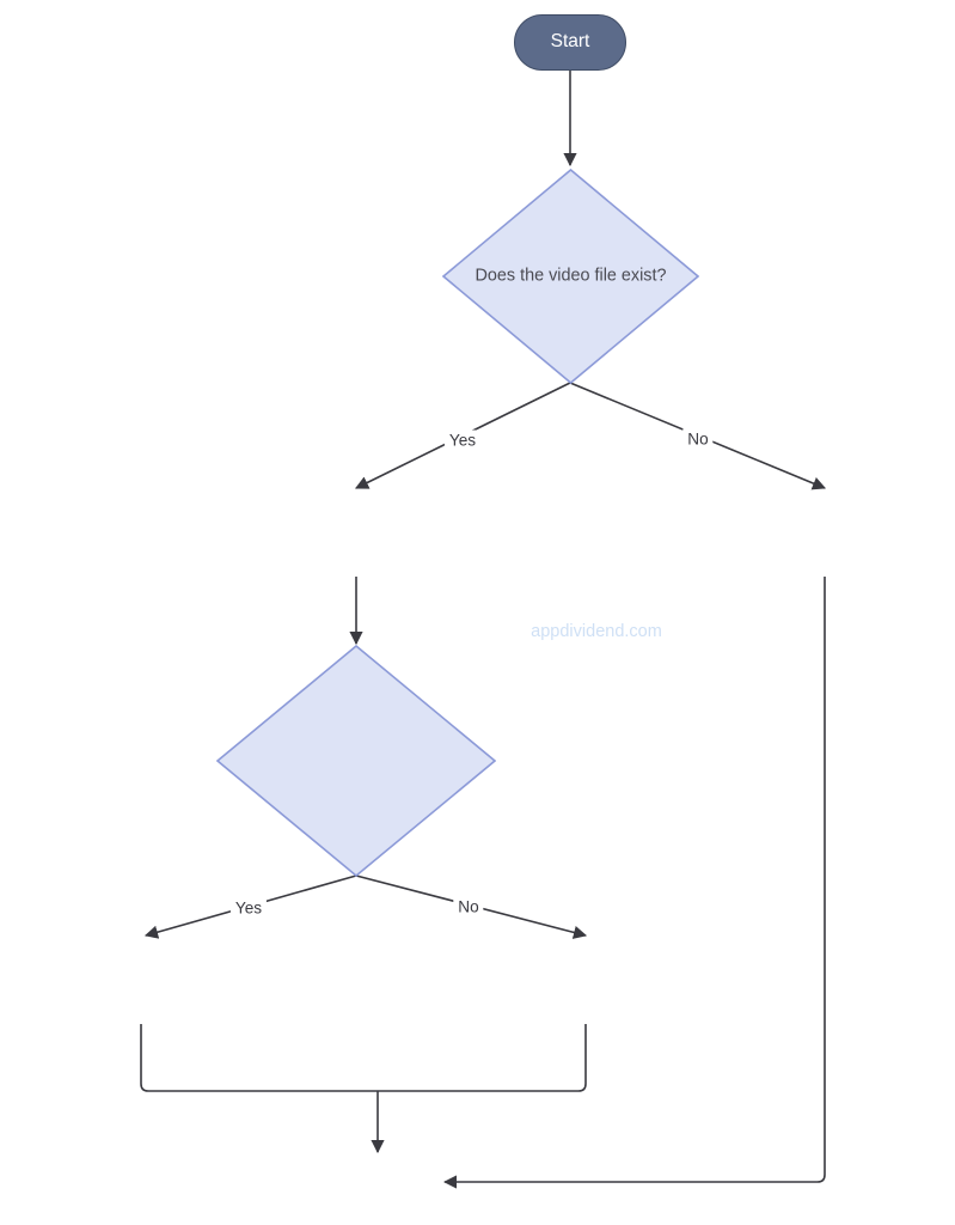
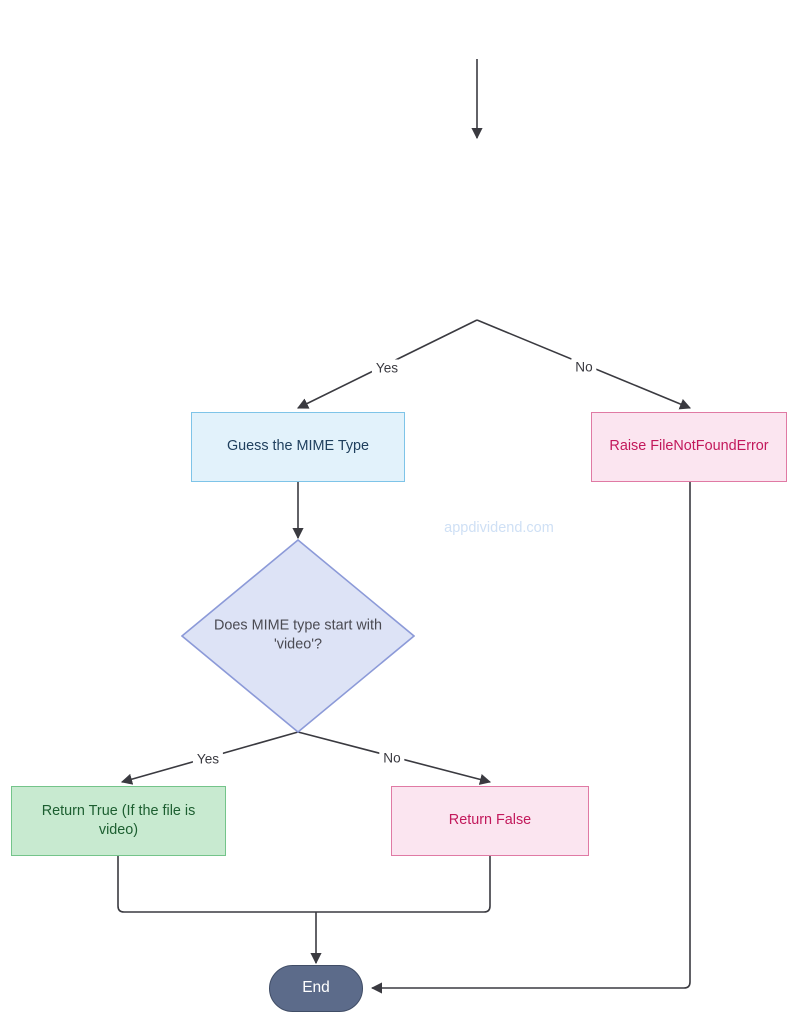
- Start
- Does the video file exist?
  Yes
  No
+ Guess the MIME Type
+ Raise FileNotFoundError
  appdividend.com
+ Does MIME type start with
+ 'video'?
  Yes
  No
+ Return True (If the file is
+ video)
+ Return False
+ End
